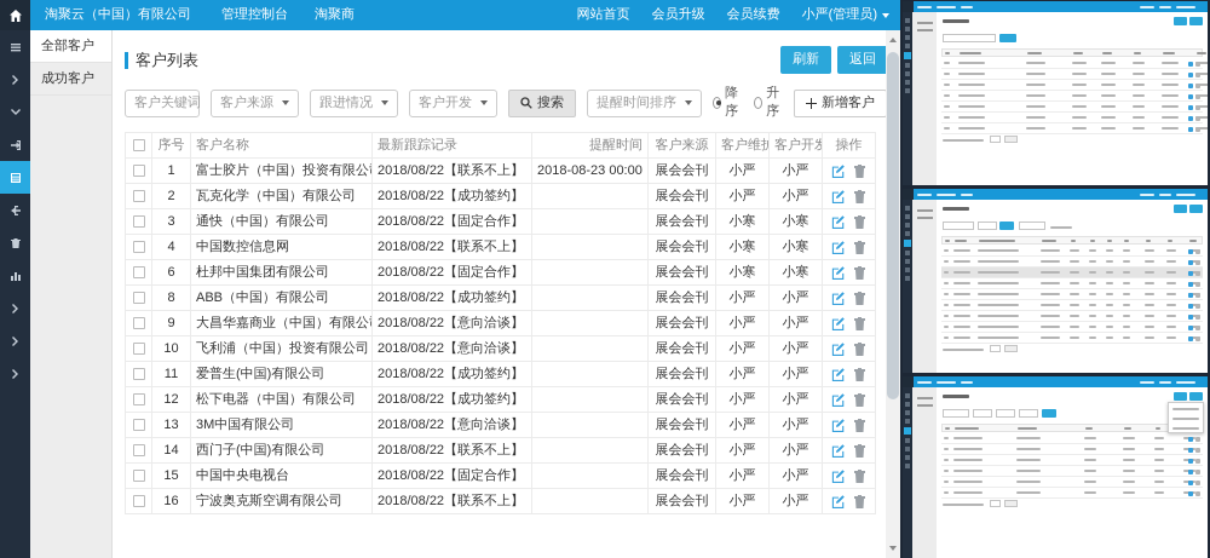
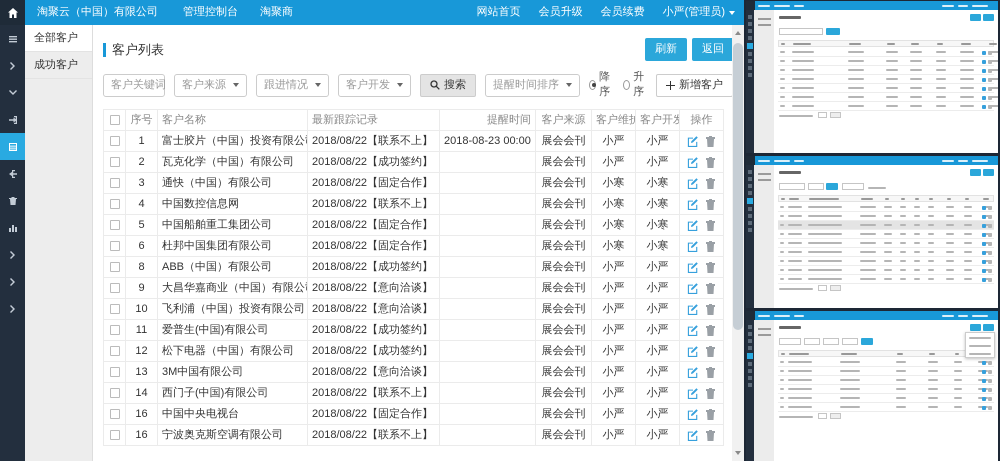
  淘聚云（中国）有限公司
  管理控制台
  淘聚商
  网站首页
  会员升级
  会员续费
  小严(管理员)
  全部客户
  成功客户
  客户列表
  刷新
  返回
  客户关键词
  客户来源
  跟进情况
  客户开发
  搜索
  提醒时间排序
  降序
  升序
  新增客户
  	序号	客户名称	最新跟踪记录	提醒时间	客户来源	客户维护	客户开发	操作
  	1	富士胶片（中国）投资有限公	2018/08/22【联系不上】	2018-08-23 00:00	展会会刊	小严	小严
  	2	瓦克化学（中国）有限公司	2018/08/22【成功签约】		展会会刊	小严	小严
  	3	通快（中国）有限公司	2018/08/22【固定合作】		展会会刊	小寒	小寒
  	4	中国数控信息网	2018/08/22【联系不上】		展会会刊	小寒	小寒
+ 	5	中国船舶重工集团公司	2018/08/22【固定合作】		展会会刊	小寒	小寒
  	6	杜邦中国集团有限公司	2018/08/22【固定合作】		展会会刊	小寒	小寒
  	8	ABB（中国）有限公司	2018/08/22【成功签约】		展会会刊	小严	小严
  	9	大昌华嘉商业（中国）有限公	2018/08/22【意向洽谈】		展会会刊	小严	小严
  	10	飞利浦（中国）投资有限公司	2018/08/22【意向洽谈】		展会会刊	小严	小严
  	11	爱普生(中国)有限公司	2018/08/22【成功签约】		展会会刊	小严	小严
  	12	松下电器（中国）有限公司	2018/08/22【成功签约】		展会会刊	小严	小严
  	13	3M中国有限公司	2018/08/22【意向洽谈】		展会会刊	小严	小严
  	14	西门子(中国)有限公司	2018/08/22【联系不上】		展会会刊	小严	小严
- 	15	中国中央电视台	2018/08/22【固定合作】		展会会刊	小严	小严
+ 	16	中国中央电视台	2018/08/22【固定合作】		展会会刊	小严	小严
  	16	宁波奥克斯空调有限公司	2018/08/22【联系不上】		展会会刊	小严	小严
